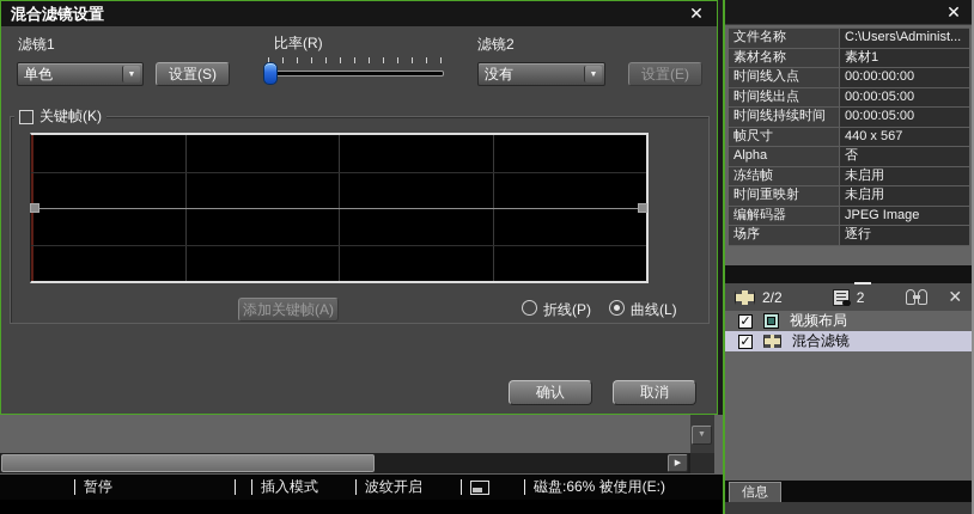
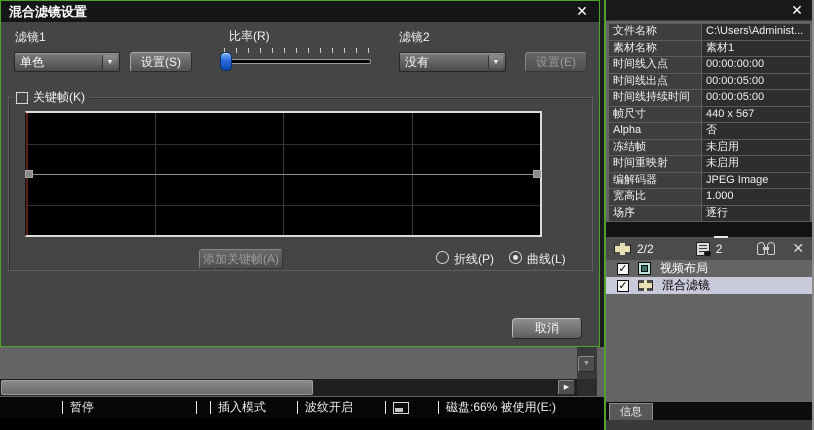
  混合滤镜设置
  ✕
  滤镜1
  比率(R)
  滤镜2
  单色
  设置(S)
  没有
  设置(E)
  关键帧(K)
  添加关键帧(A)
  折线(P)
  曲线(L)
- 确认
  取消
  暂停
  插入模式
  波纹开启
  磁盘:66% 被使用(E:)
  ✕
  文件名称
  C:\Users\Administ...
  素材名称
  素材1
  时间线入点
  00:00:00:00
  时间线出点
  00:00:05:00
  时间线持续时间
  00:00:05:00
  帧尺寸
  440 x 567
  Alpha
  否
  冻结帧
  未启用
  时间重映射
  未启用
  编解码器
  JPEG Image
+ 宽高比
+ 1.000
  场序
  逐行
  2/2
  2
  ✕
  ✓
  视频布局
  ✓
  混合滤镜
  信息
